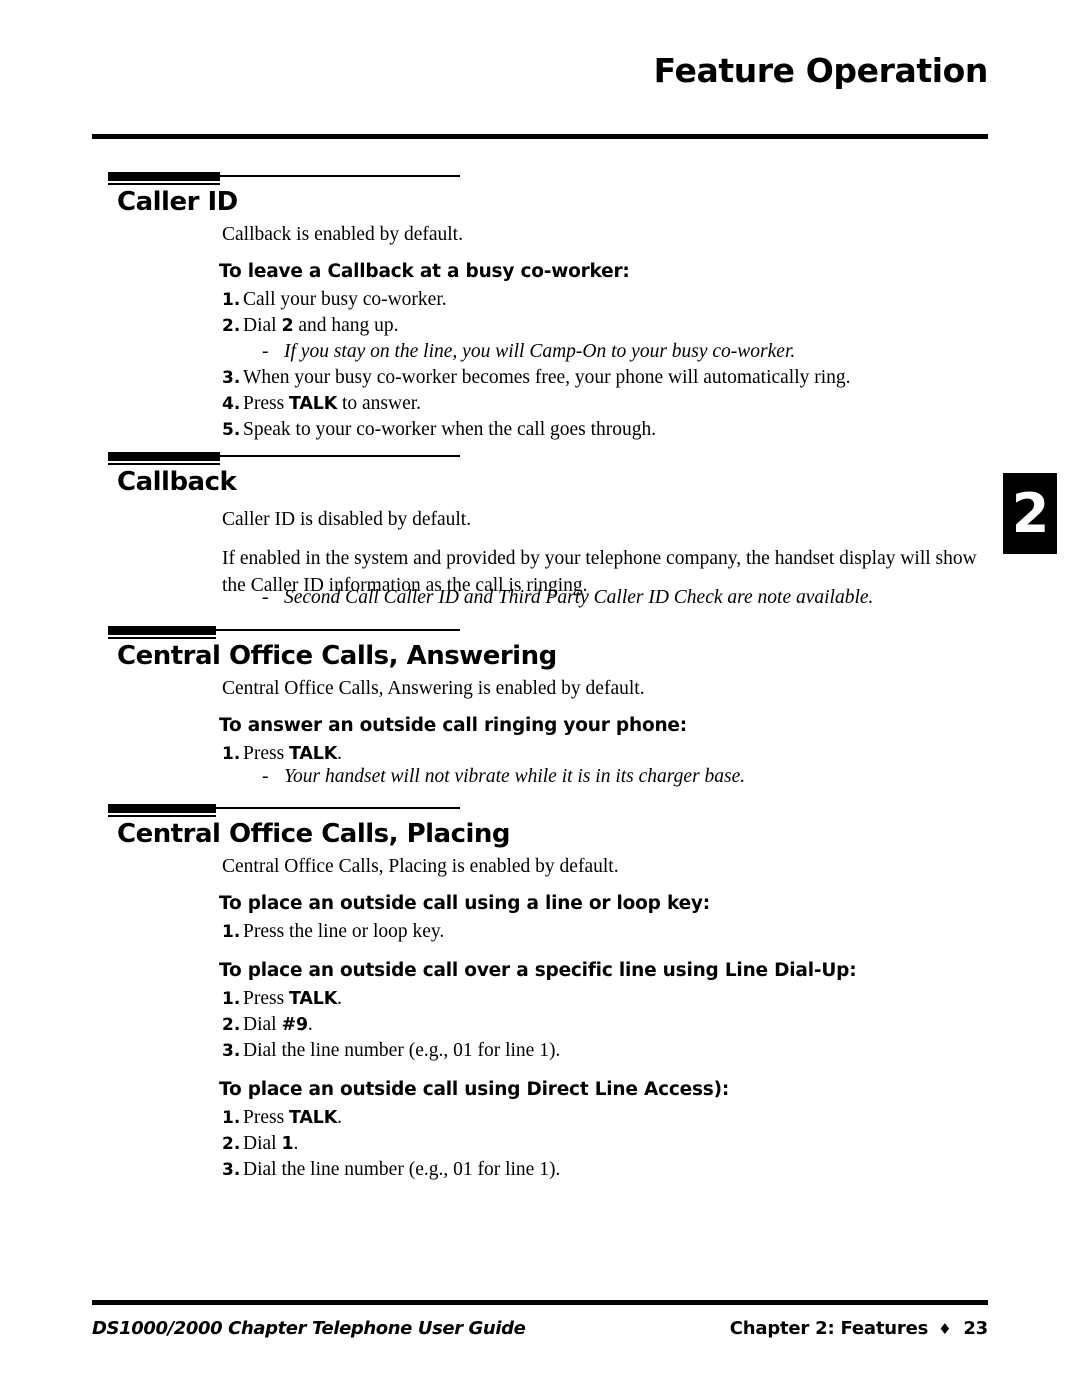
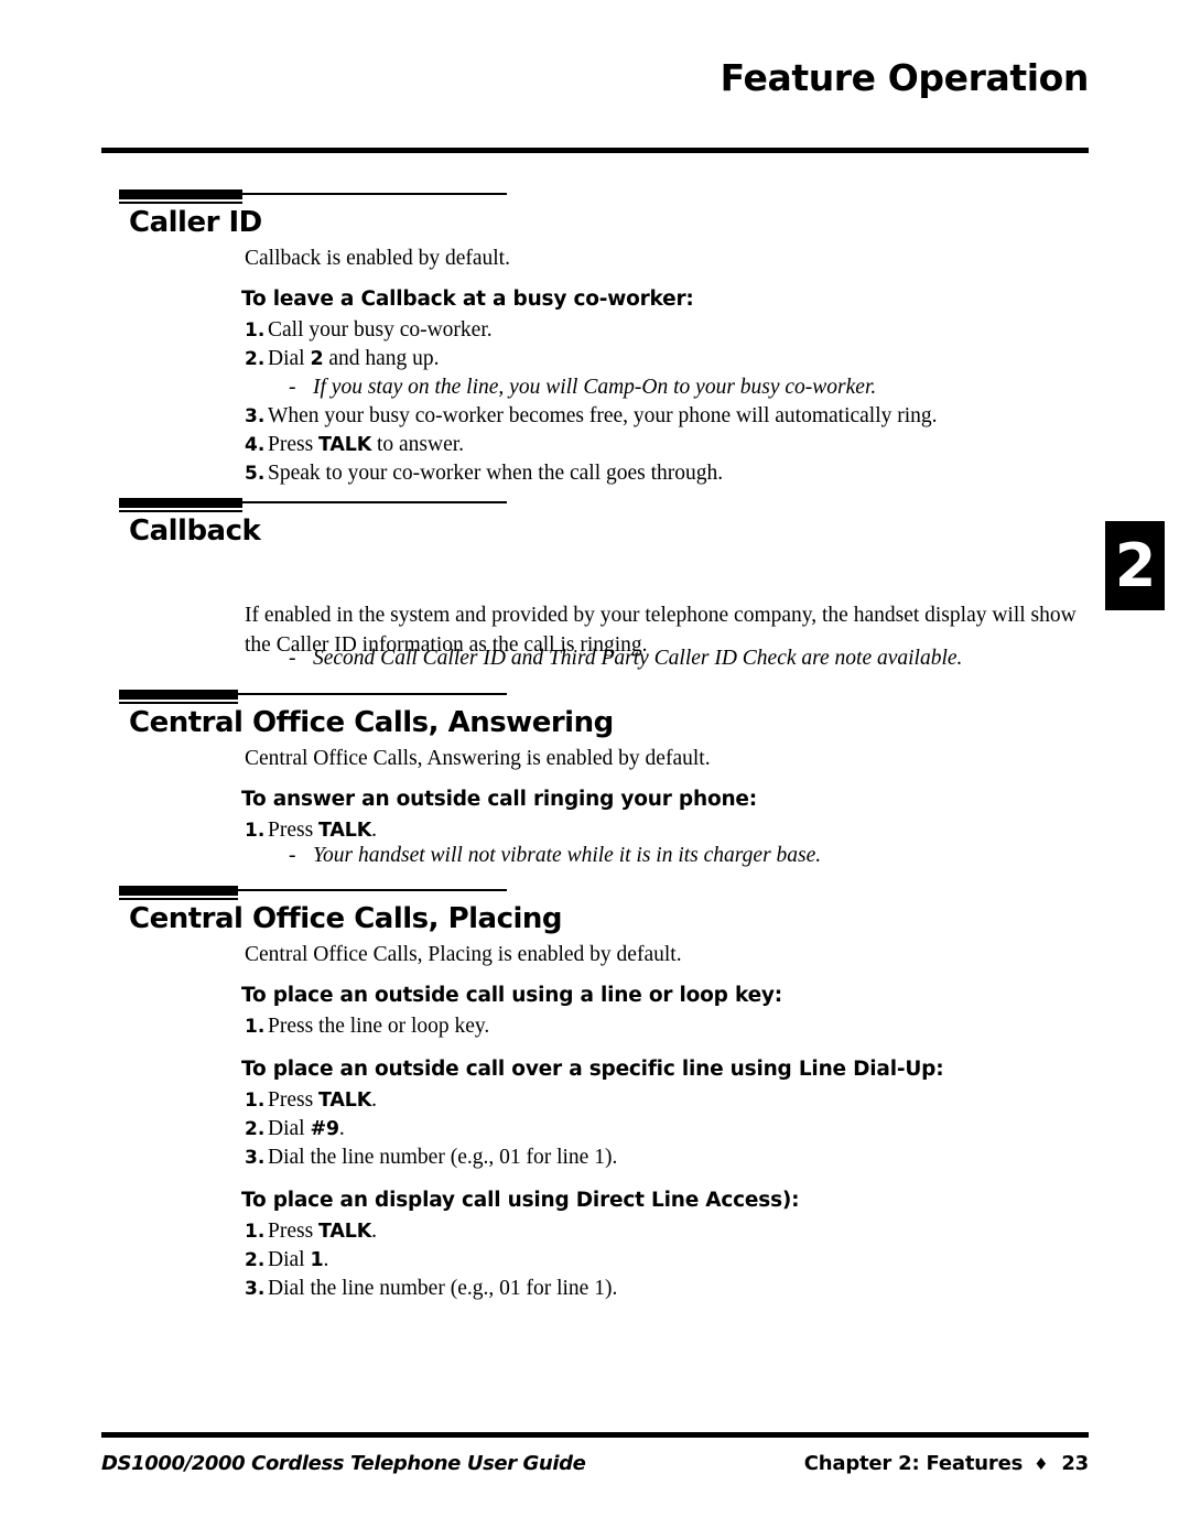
  Feature Operation
  2
  Caller ID
  Callback is enabled by default.
  To leave a Callback at a busy co-worker:
  1. Call your busy co-worker.
  2. Dial 2 and hang up.
  - If you stay on the line, you will Camp-On to your busy co-worker.
  3. When your busy co-worker becomes free, your phone will automatically ring.
  4. Press TALK to answer.
  5. Speak to your co-worker when the call goes through.
  Callback
- Caller ID is disabled by default.
  If enabled in the system and provided by your telephone company, the handset display will show the Caller ID information as the call is ringing.
  - Second Call Caller ID and Third Party Caller ID Check are note available.
  Central Office Calls, Answering
  Central Office Calls, Answering is enabled by default.
  To answer an outside call ringing your phone:
  1. Press TALK.
  - Your handset will not vibrate while it is in its charger base.
  Central Office Calls, Placing
  Central Office Calls, Placing is enabled by default.
  To place an outside call using a line or loop key:
  1. Press the line or loop key.
  To place an outside call over a specific line using Line Dial-Up:
  1. Press TALK.
  2. Dial #9.
  3. Dial the line number (e.g., 01 for line 1).
- To place an outside call using Direct Line Access):
+ To place an display call using Direct Line Access):
  1. Press TALK.
  2. Dial 1.
  3. Dial the line number (e.g., 01 for line 1).
- DS1000/2000 Chapter Telephone User Guide
+ DS1000/2000 Cordless Telephone User Guide
  Chapter 2: Features ♦ 23
